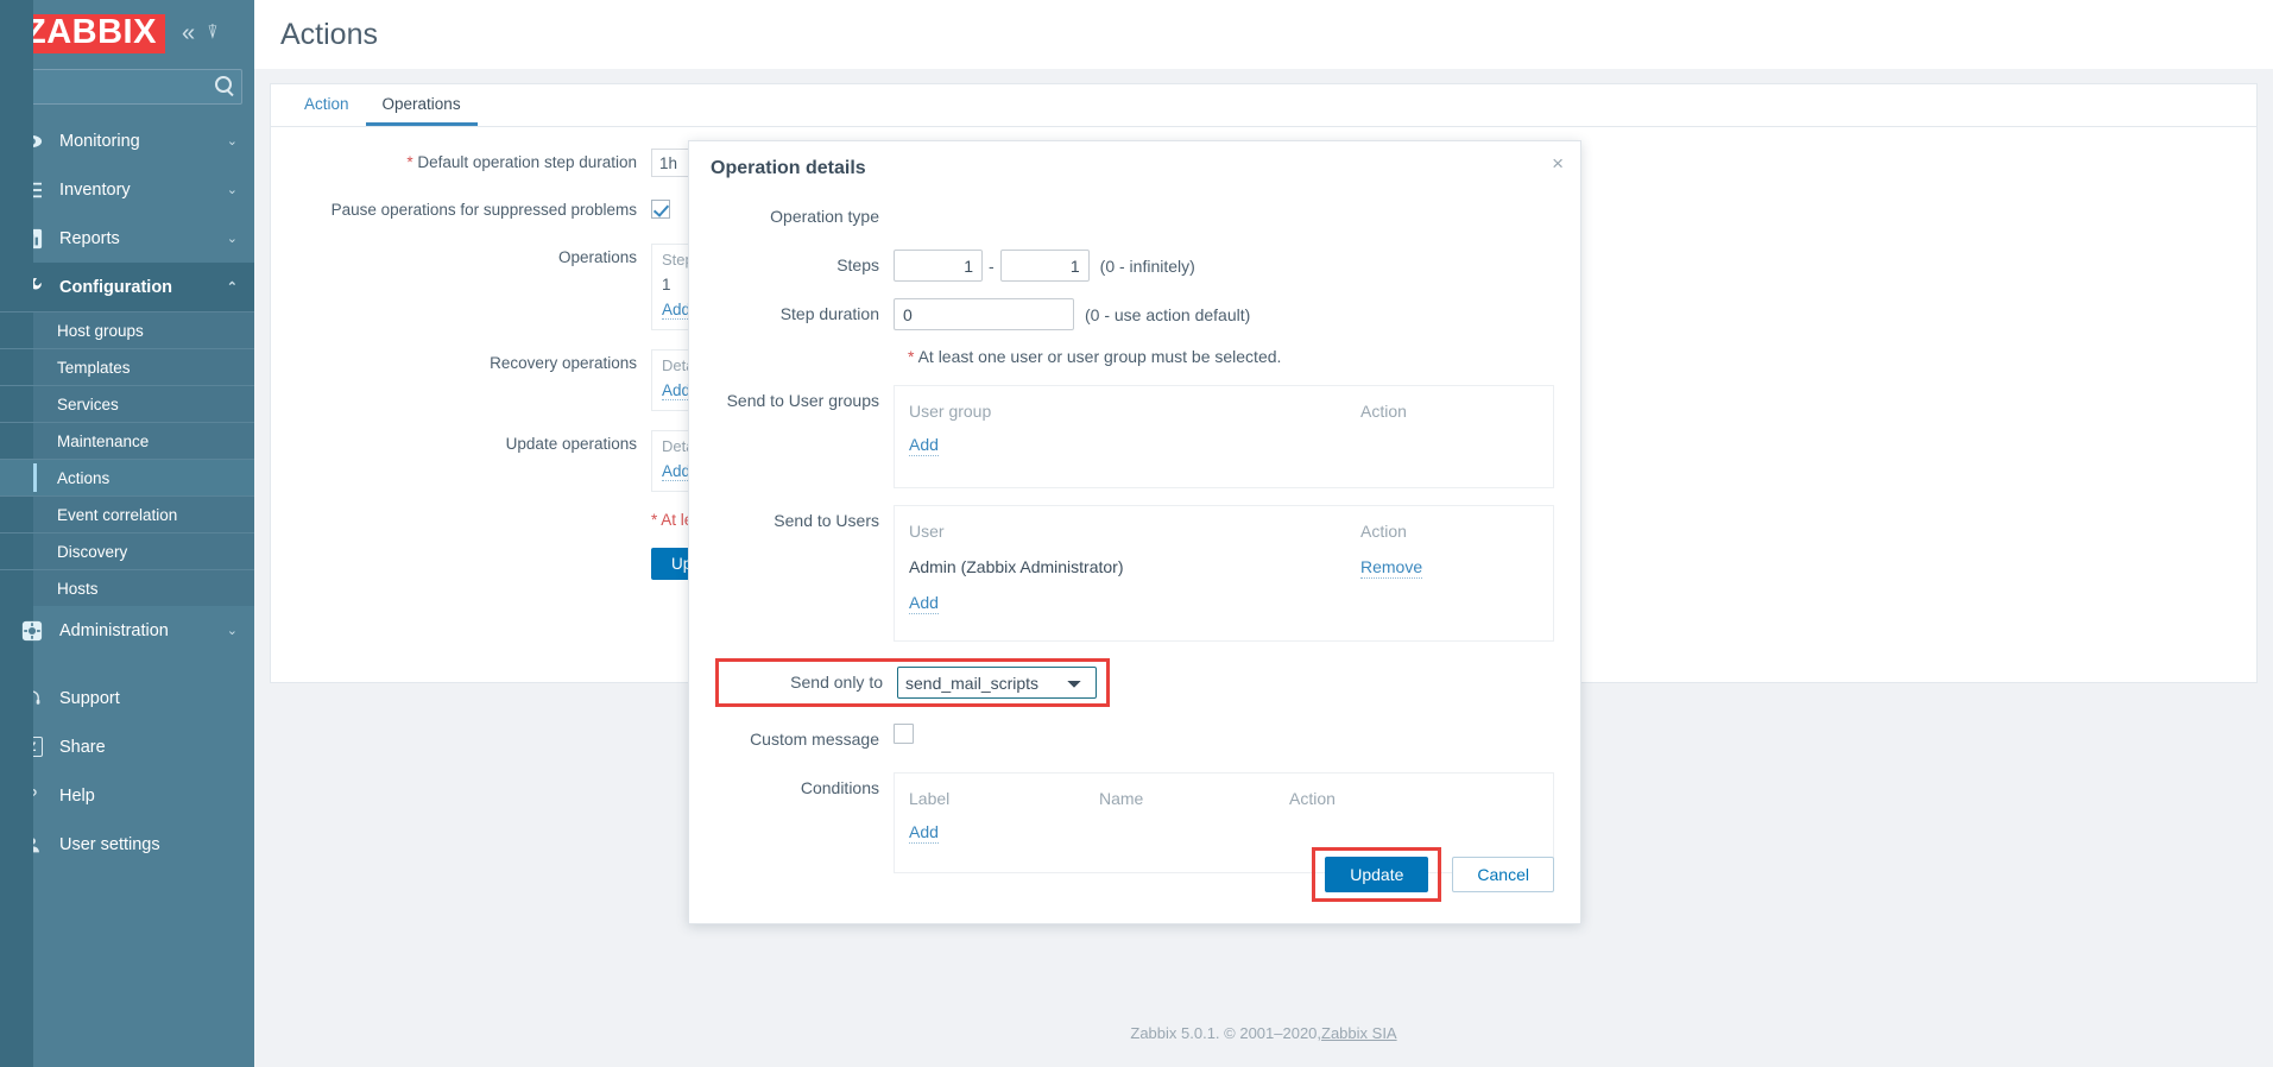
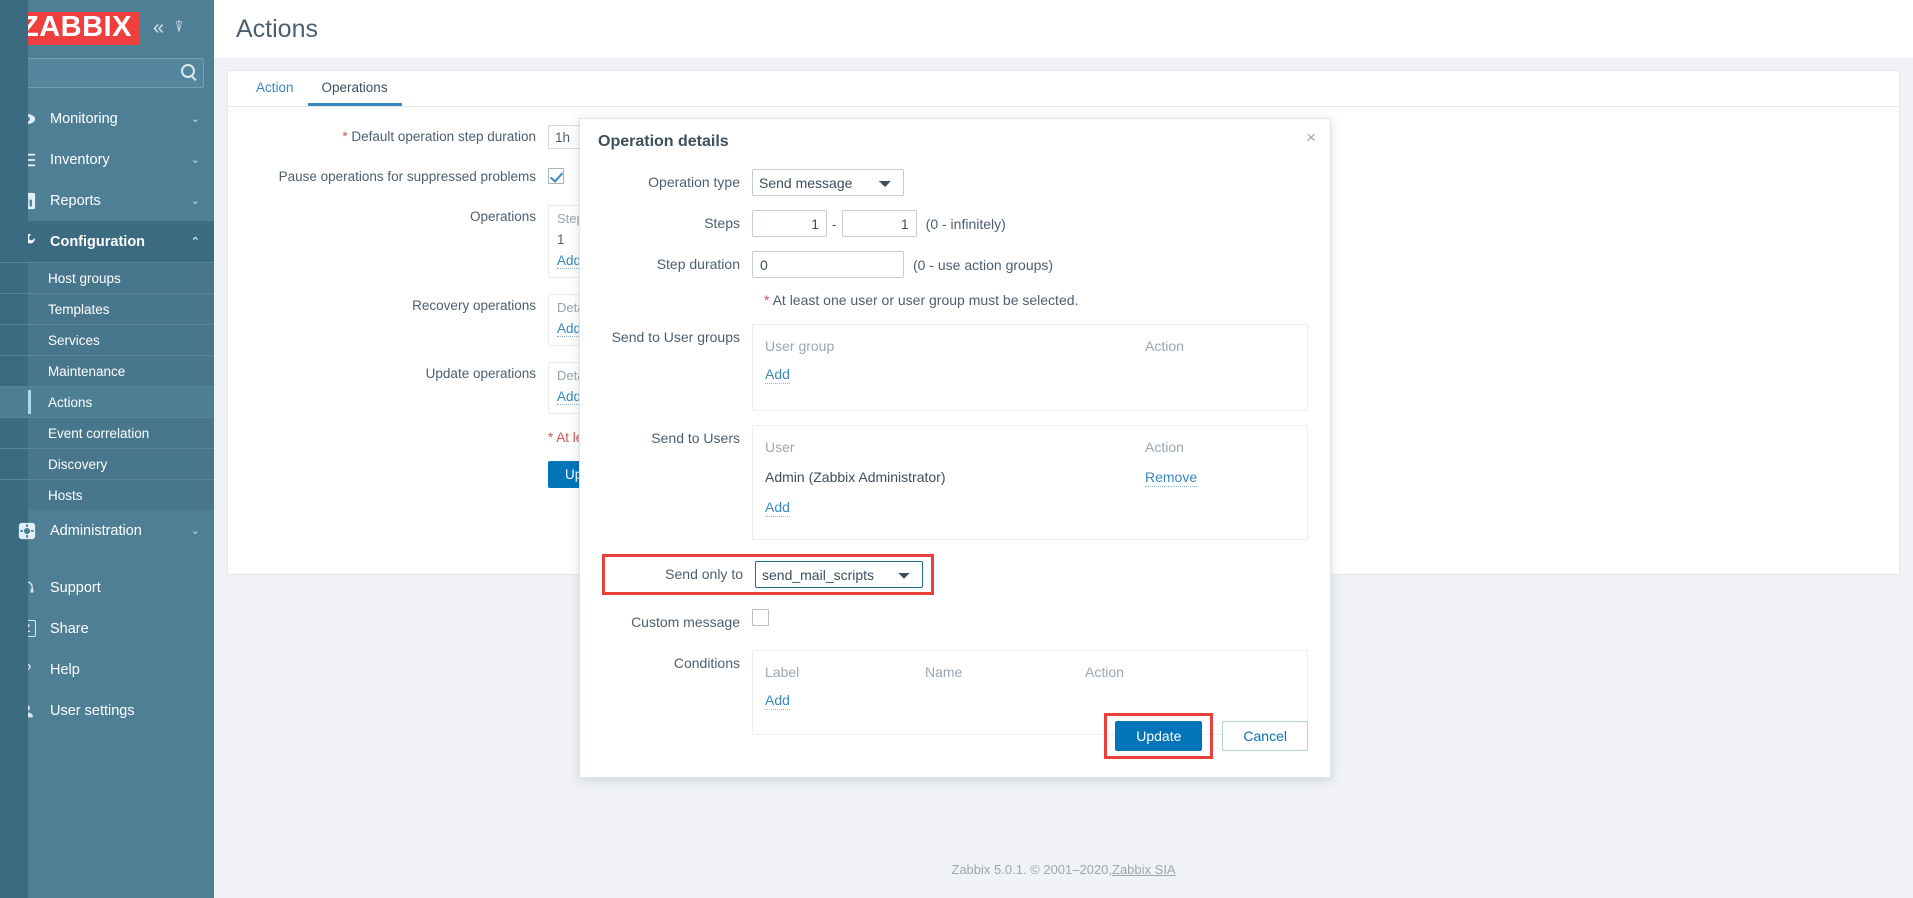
  ZABBIX
  «
  ⍒
  Monitoring
  ⌄
  Inventory
  ⌄
  Reports
  ⌄
  Configuration
  ⌃
  Host groups
  Templates
  Services
  Maintenance
  Actions
  Event correlation
  Discovery
  Hosts
  Administration
  ⌄
  Support
  Share
  Help
  User settings
  Actions
  Action
  Operations
  * Default operation step duration
  1h
  Pause operations for suppressed problems
  Operations
  1
  Add
  Recovery operations
  Det
  Add
  Update operations
  Det
  Add
  Zabbix 5.0.1. © 2001–2020,
  Zabbix SIA
  Operation details
  ×
  Operation type
+ Send message
  Steps
  1
  -
  1
  (0 - infinitely)
  Step duration
  0
- (0 - use action default)
+ (0 - use action groups)
  * At least one user or user group must be selected.
  Send to User groups
  User group
  Action
  Add
  Send to Users
  User
  Action
  Admin (Zabbix Administrator)
  Remove
  Add
  Send only to
  send_mail_scripts
  Custom message
  Conditions
  Label
  Name
  Action
  Add
  Update
  Cancel
